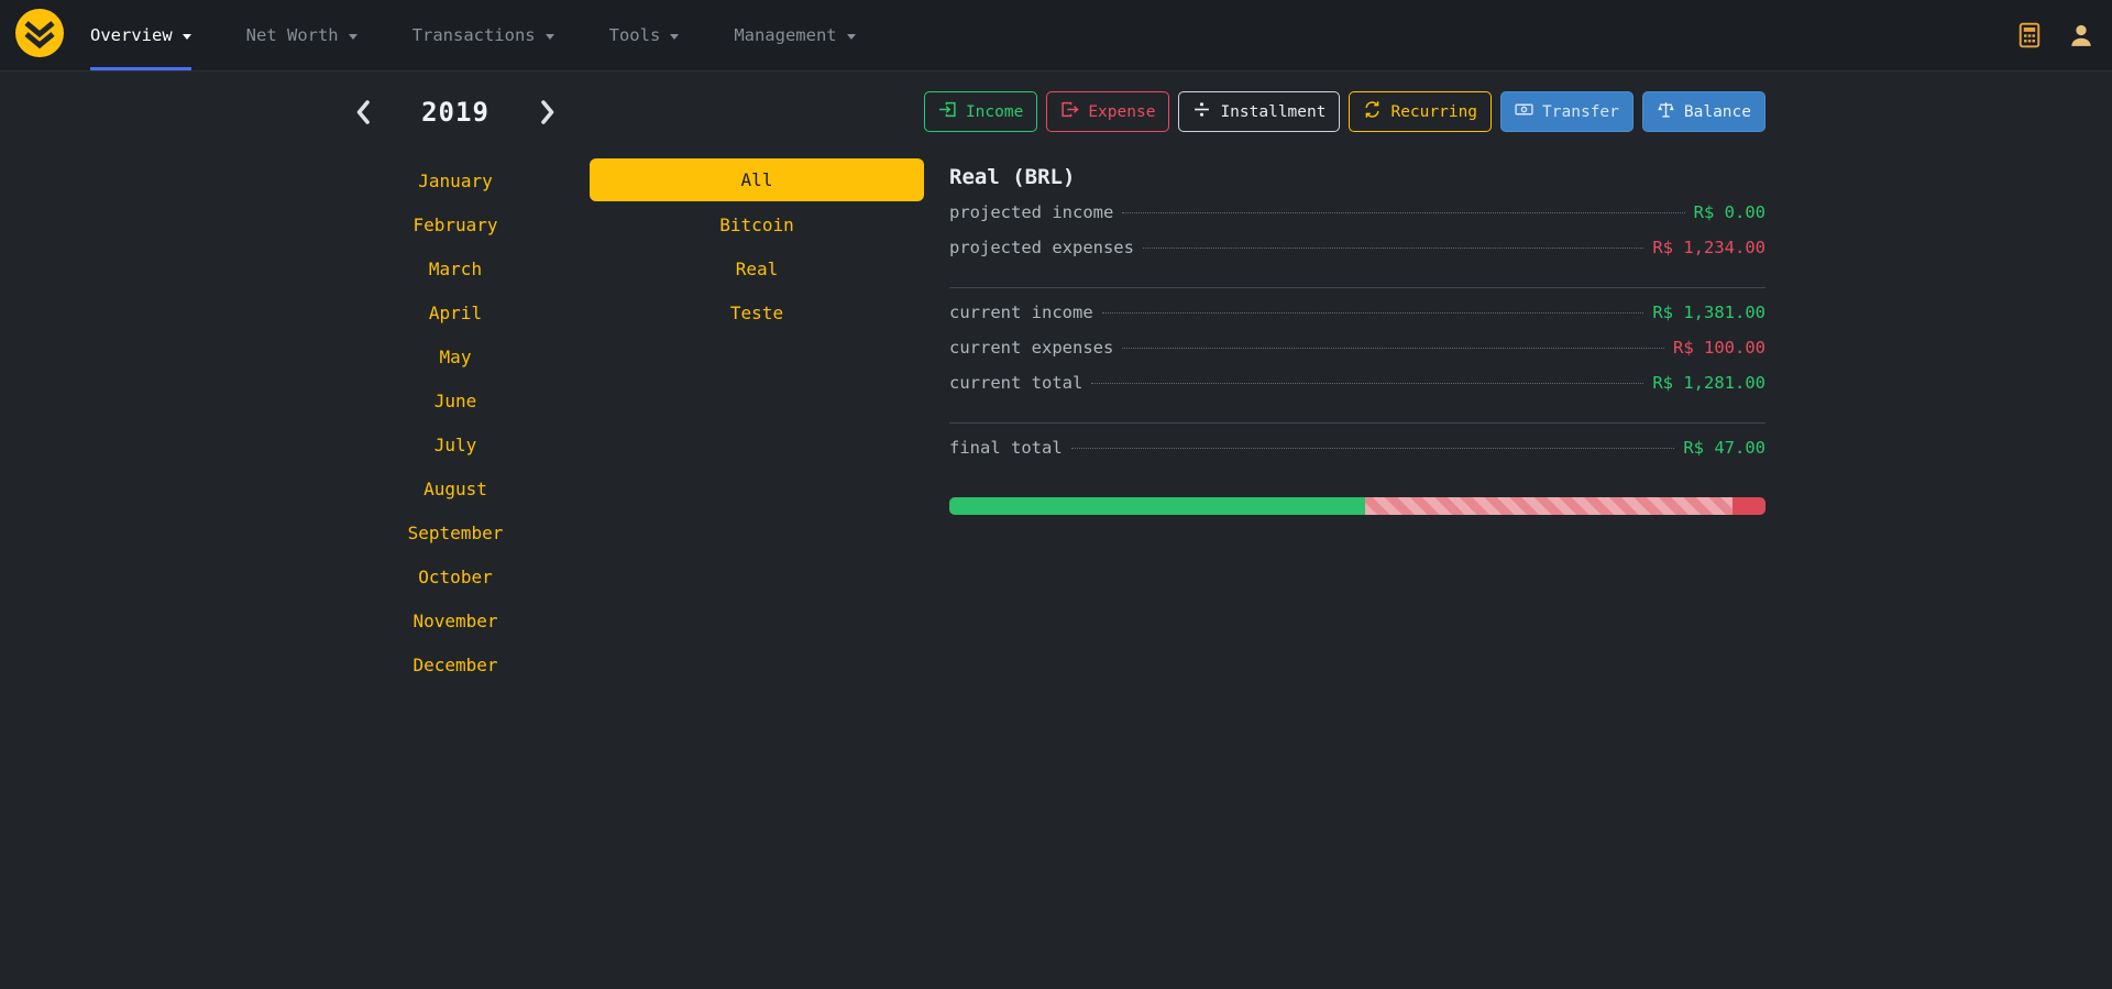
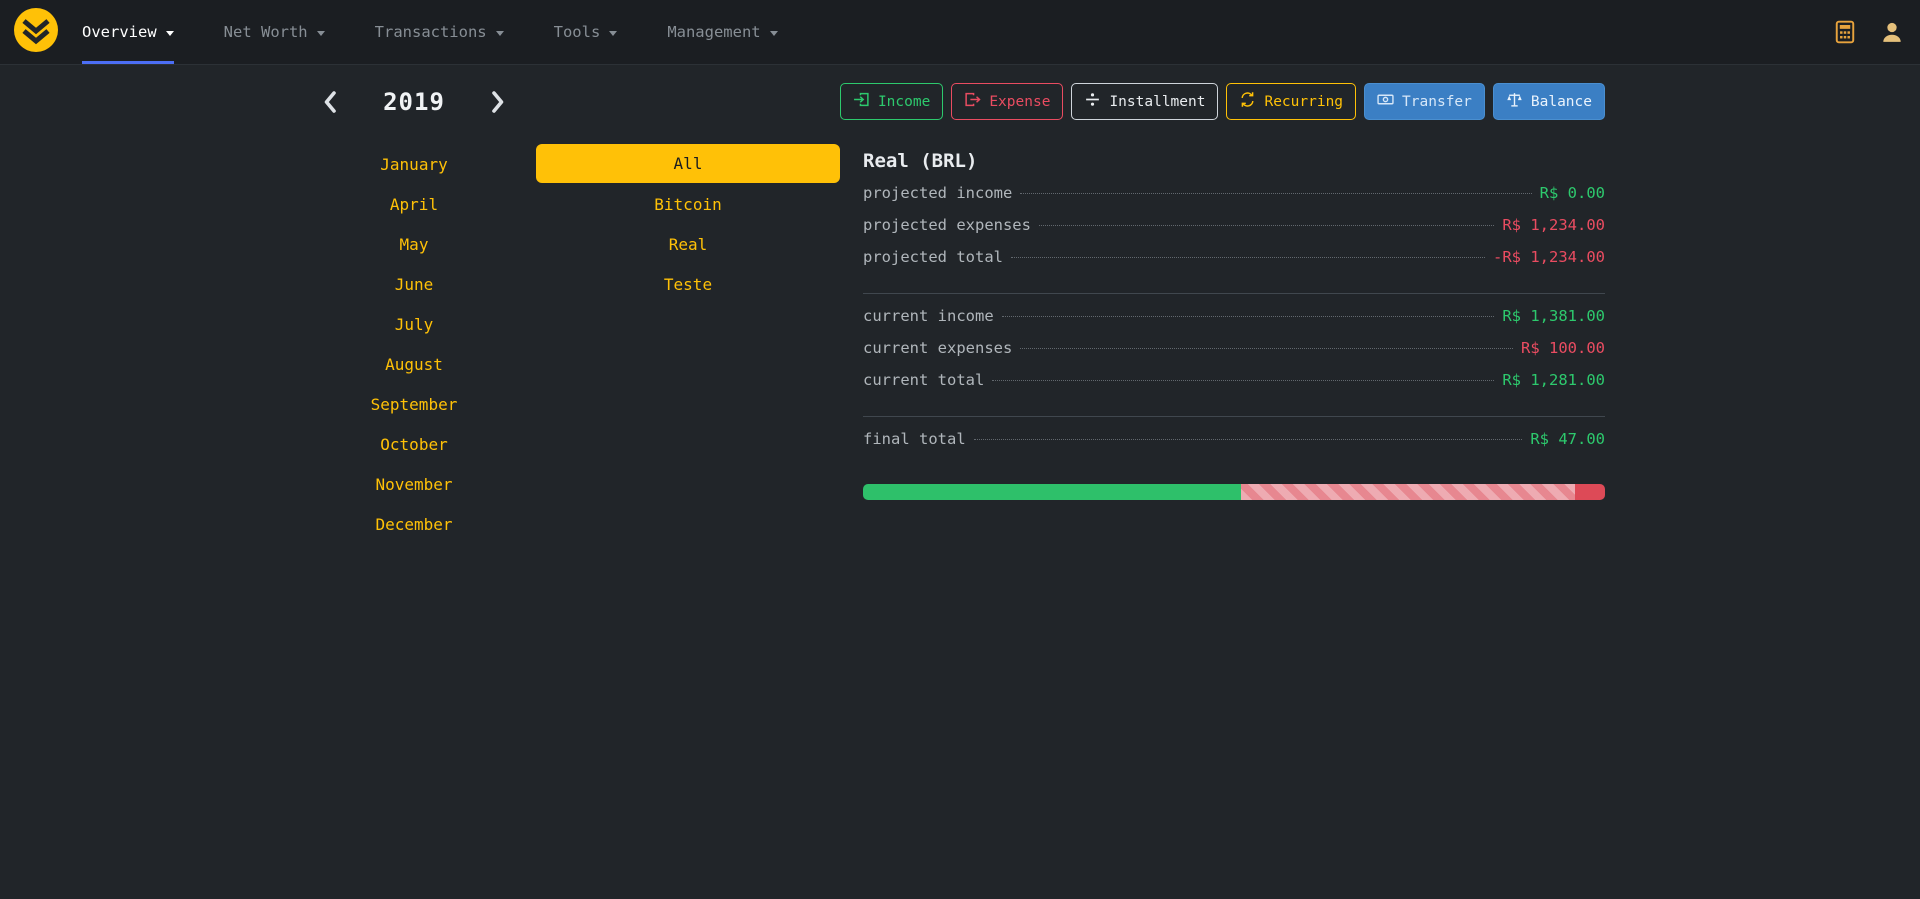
  Overview
  Net Worth
  Transactions
  Tools
  Management
  2019
  January
- February
- March
  April
  May
  June
  July
  August
  September
  October
  November
  December
  All
  Bitcoin
  Real
  Teste
  Income
  Expense
  Installment
  Recurring
  Transfer
  Balance
  Real (BRL)
  projected income
  R$ 0.00
  projected expenses
  R$ 1,234.00
+ projected total
+ -R$ 1,234.00
  current income
  R$ 1,381.00
  current expenses
  R$ 100.00
  current total
  R$ 1,281.00
  final total
  R$ 47.00
